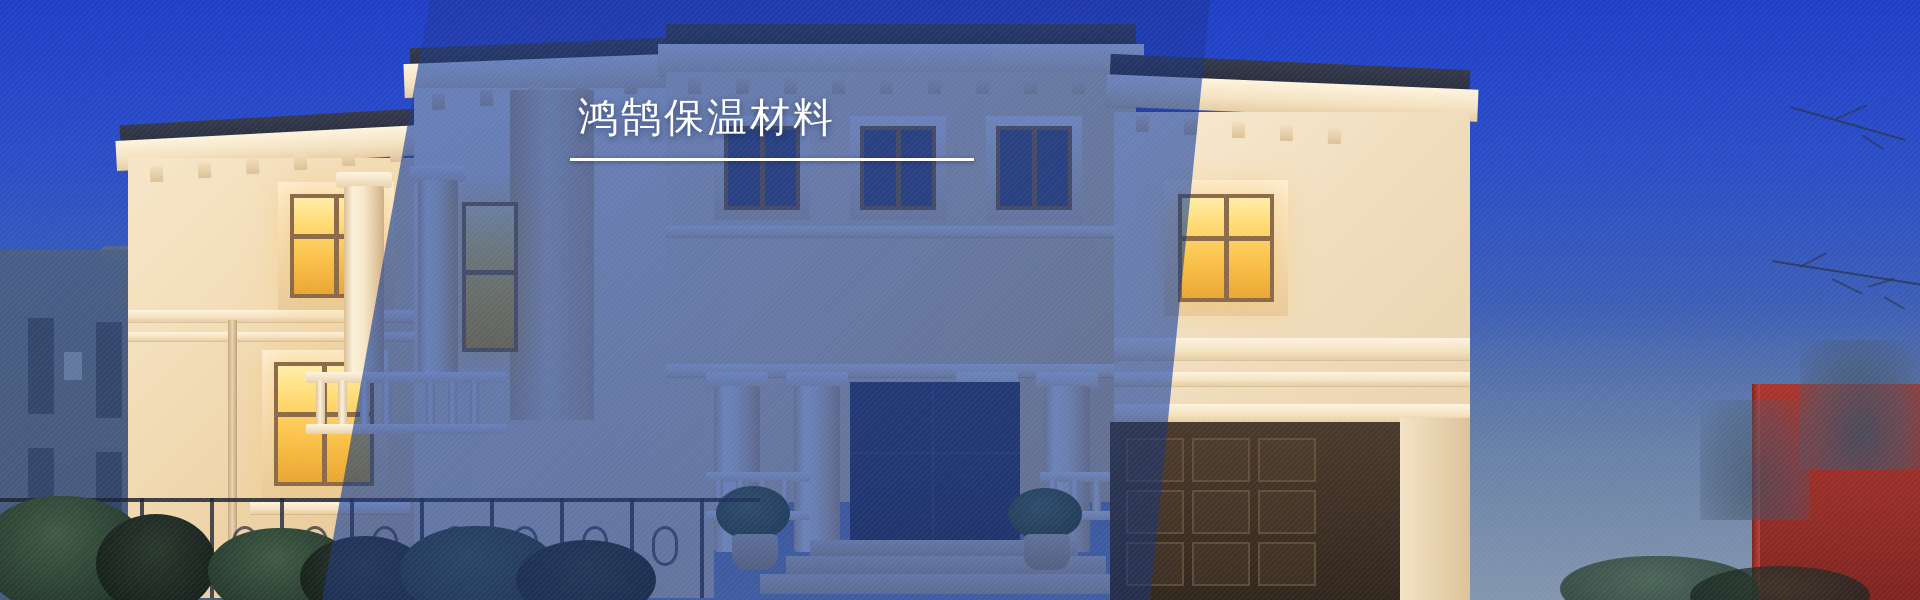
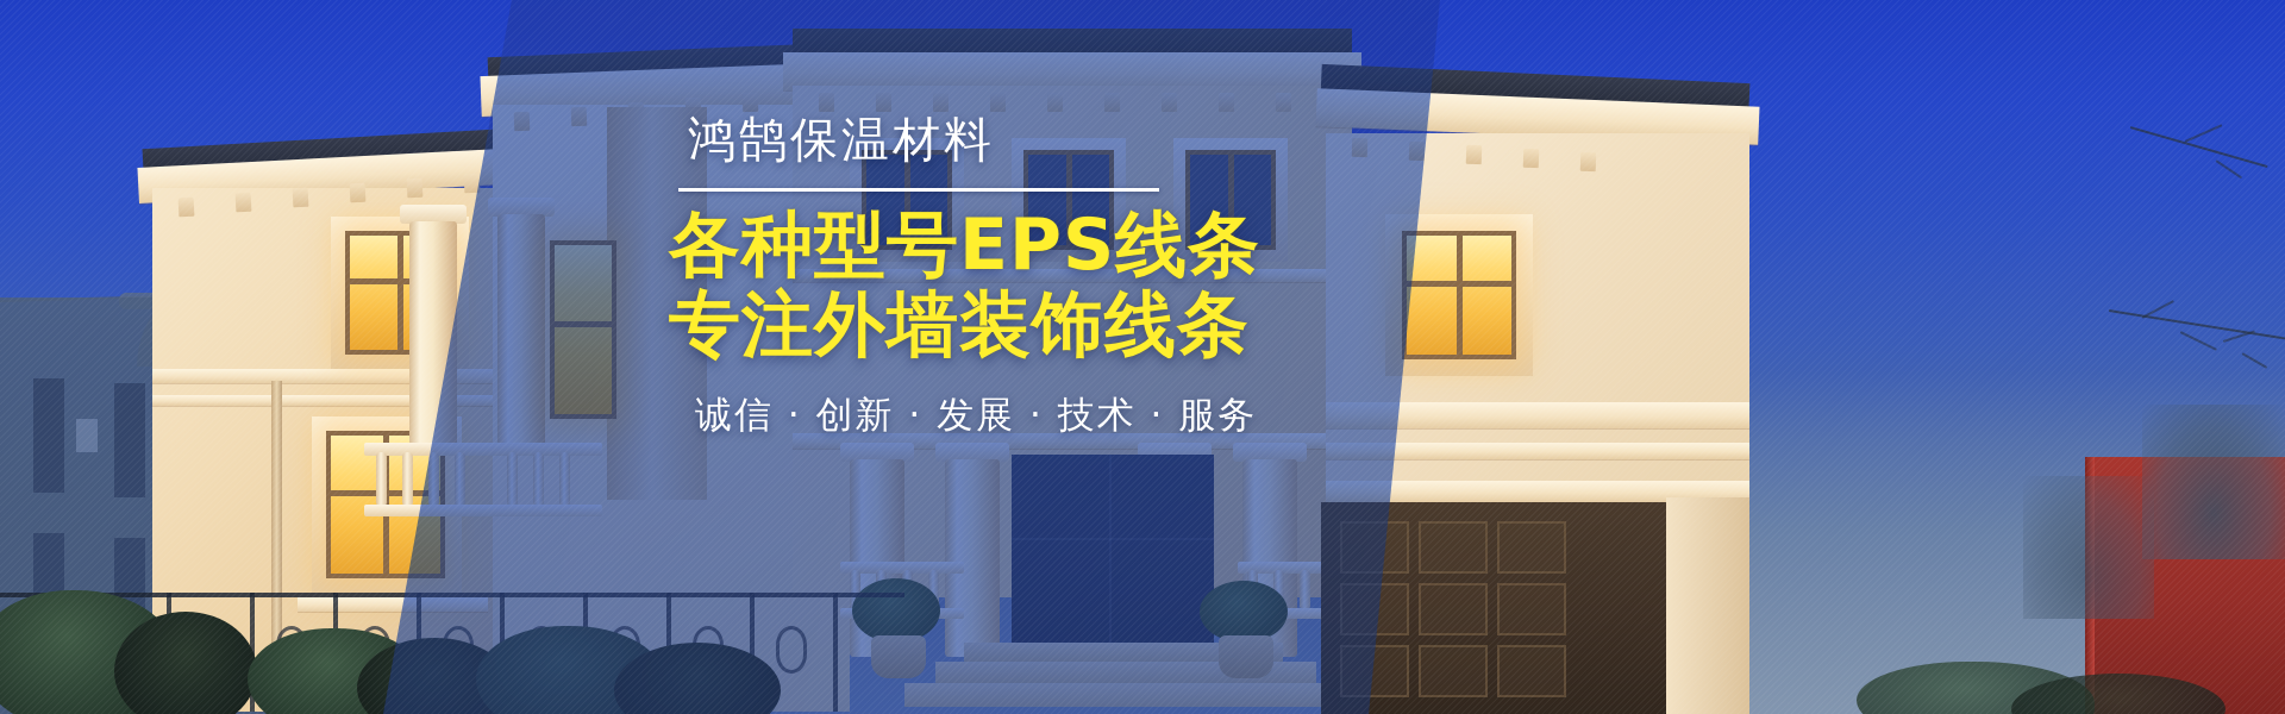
  鸿鹄保温材料
+ 各种型号EPS线条
+ 专注外墙装饰线条
+ 诚信 · 创新 · 发展 · 技术 · 服务
